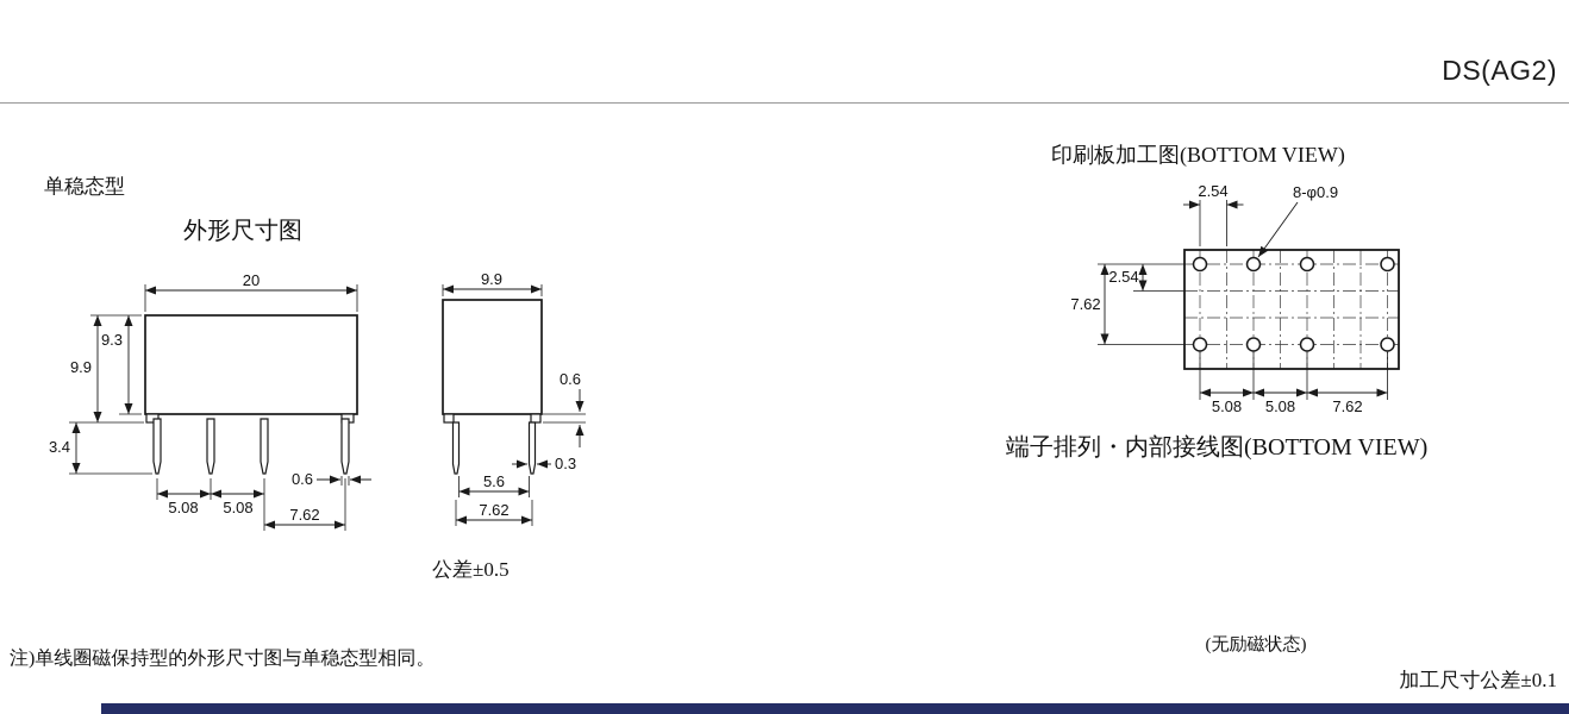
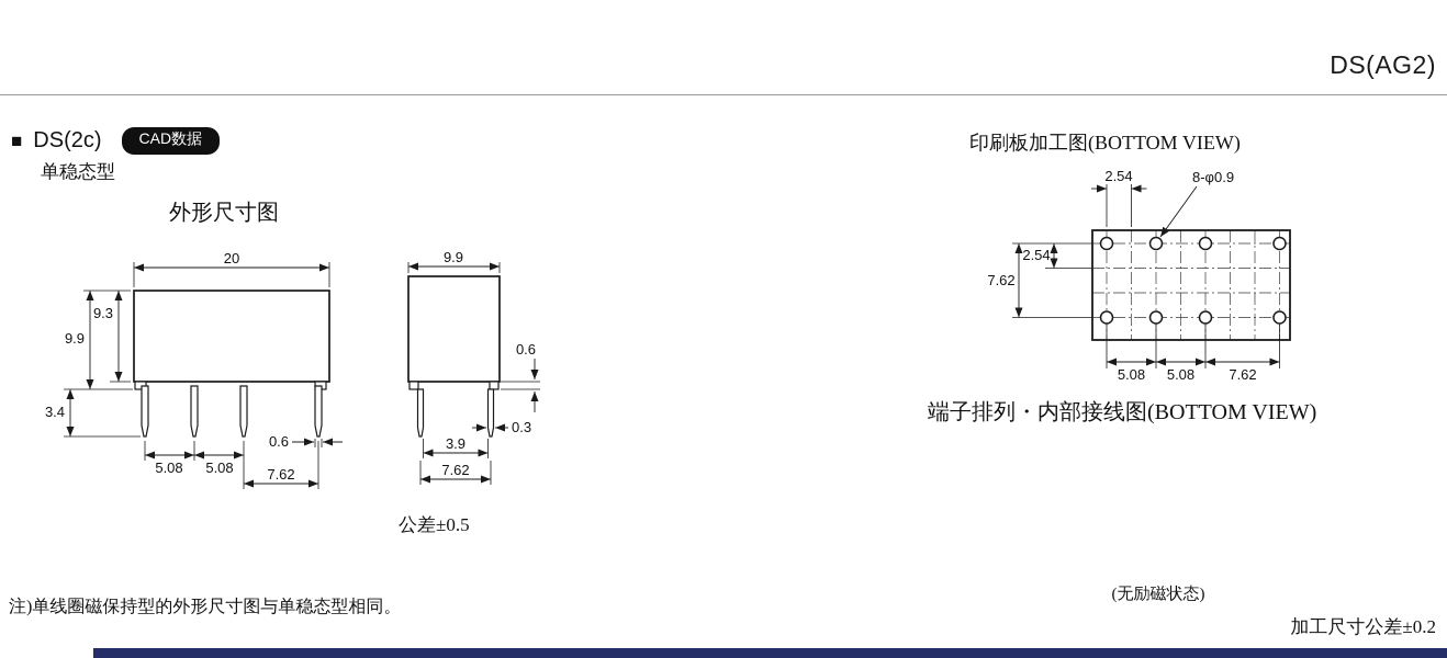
  DS(AG2)
+ ■
+ DS(2c)
+ CAD数据
  单稳态型
  外形尺寸图
  20
  9.3
  9.9
  3.4
  5.08
  5.08
  0.6
  7.62
  9.9
  0.6
  0.3
- 5.6
+ 3.9
  7.62
  公差±0.5
  注)单线圈磁保持型的外形尺寸图与单稳态型相同。
  印刷板加工图(BOTTOM VIEW)
  2.54
  8-φ0.9
  2.54
  7.62
  5.08
  5.08
  7.62
  端子排列・内部接线图(BOTTOM VIEW)
  (无励磁状态)
- 加工尺寸公差±0.1
+ 加工尺寸公差±0.2
